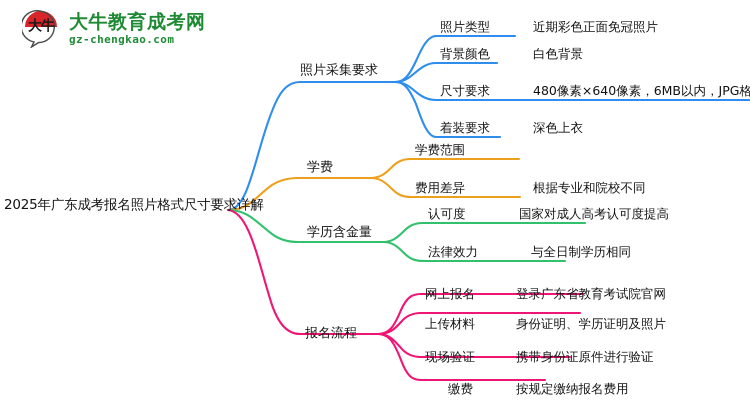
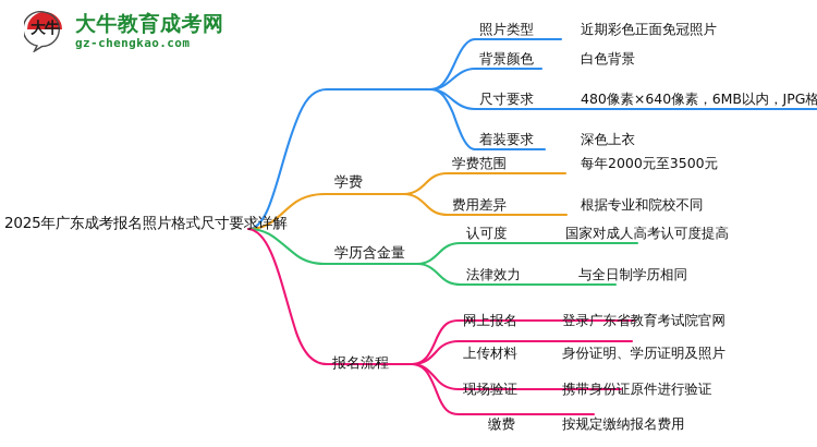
  大牛
  大牛教育成考网
  gz-chengkao.com
  2025年广东成考报名照片格式尺寸要求详解
- 照片采集要求
  照片类型
  近期彩色正面免冠照片
  背景颜色
  白色背景
  尺寸要求
  480像素×640像素，6MB以内，JPG格
  着装要求
  深色上衣
  学费
  学费范围
+ 每年2000元至3500元
  费用差异
  根据专业和院校不同
  学历含金量
  认可度
  国家对成人高考认可度提高
  法律效力
  与全日制学历相同
  报名流程
  网上报名
  登录广东省教育考试院官网
  上传材料
  身份证明、学历证明及照片
  现场验证
  携带身份证原件进行验证
  缴费
  按规定缴纳报名费用
